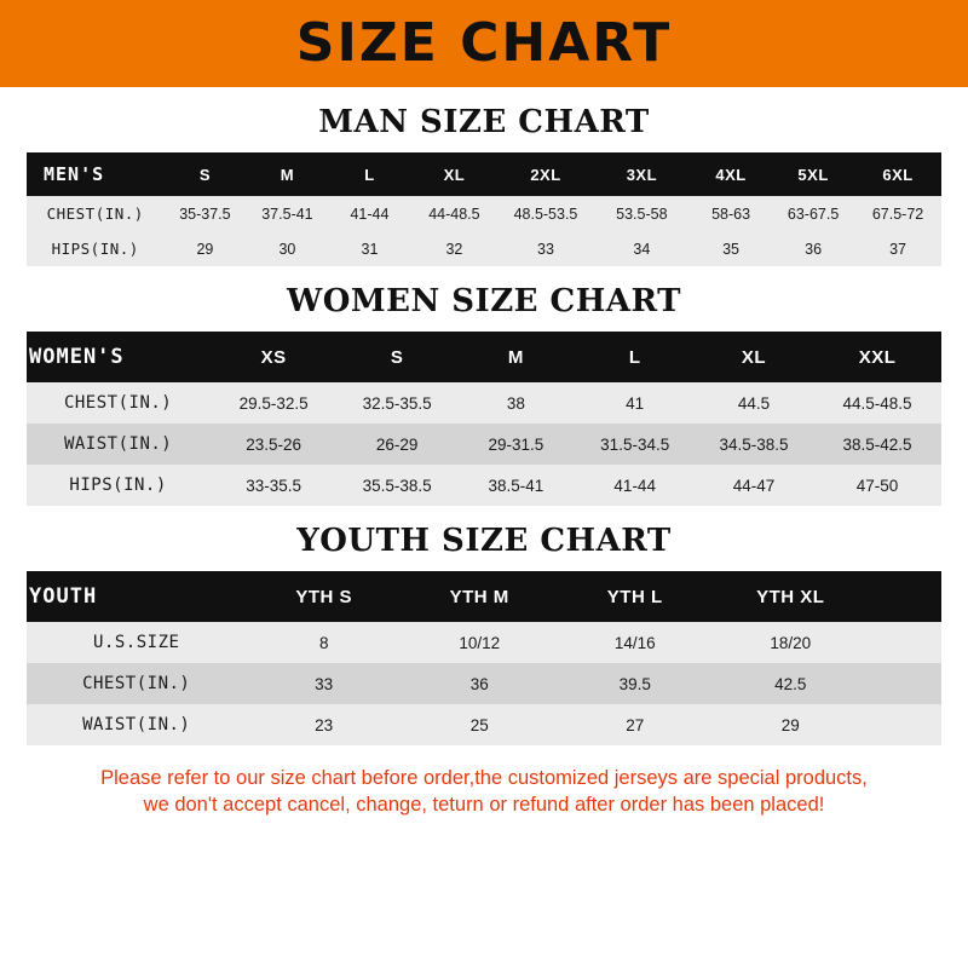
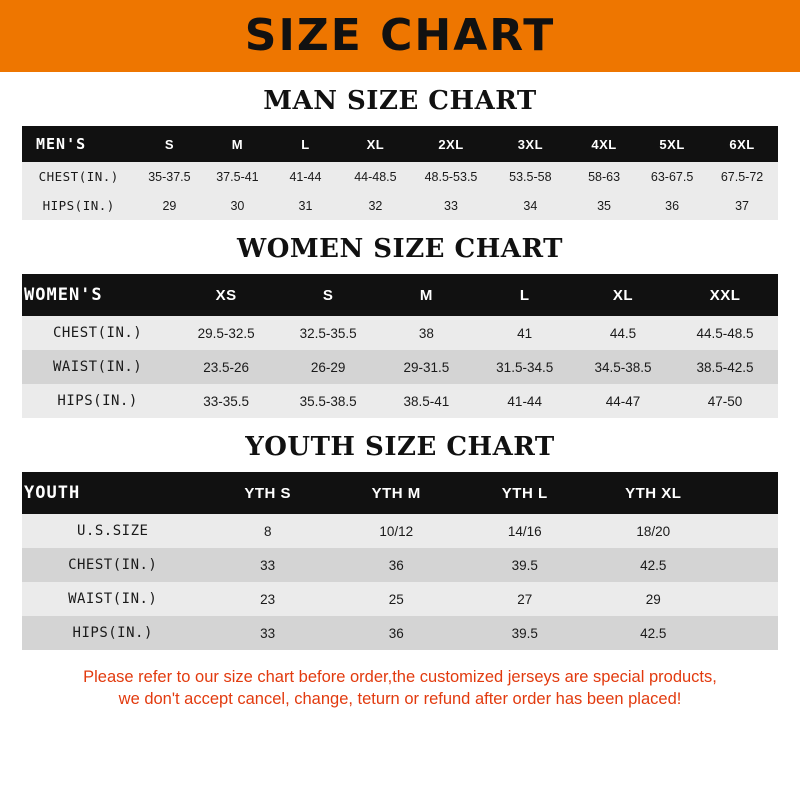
  SIZE CHART
  MAN SIZE CHART
  MEN'S	S	M	L	XL	2XL	3XL	4XL	5XL	6XL
  CHEST(IN.)	35-37.5	37.5-41	41-44	44-48.5	48.5-53.5	53.5-58	58-63	63-67.5	67.5-72
  HIPS(IN.)	29	30	31	32	33	34	35	36	37
  WOMEN SIZE CHART
  WOMEN'S	XS	S	M	L	XL	XXL
  CHEST(IN.)	29.5-32.5	32.5-35.5	38	41	44.5	44.5-48.5
  WAIST(IN.)	23.5-26	26-29	29-31.5	31.5-34.5	34.5-38.5	38.5-42.5
  HIPS(IN.)	33-35.5	35.5-38.5	38.5-41	41-44	44-47	47-50
  YOUTH SIZE CHART
  YOUTH	YTH S	YTH M	YTH L	YTH XL
  U.S.SIZE	8	10/12	14/16	18/20
  CHEST(IN.)	33	36	39.5	42.5
  WAIST(IN.)	23	25	27	29
+ HIPS(IN.)	33	36	39.5	42.5
  Please refer to our size chart before order,the customized jerseys are special products,
  we don't accept cancel, change, teturn or refund after order has been placed!
